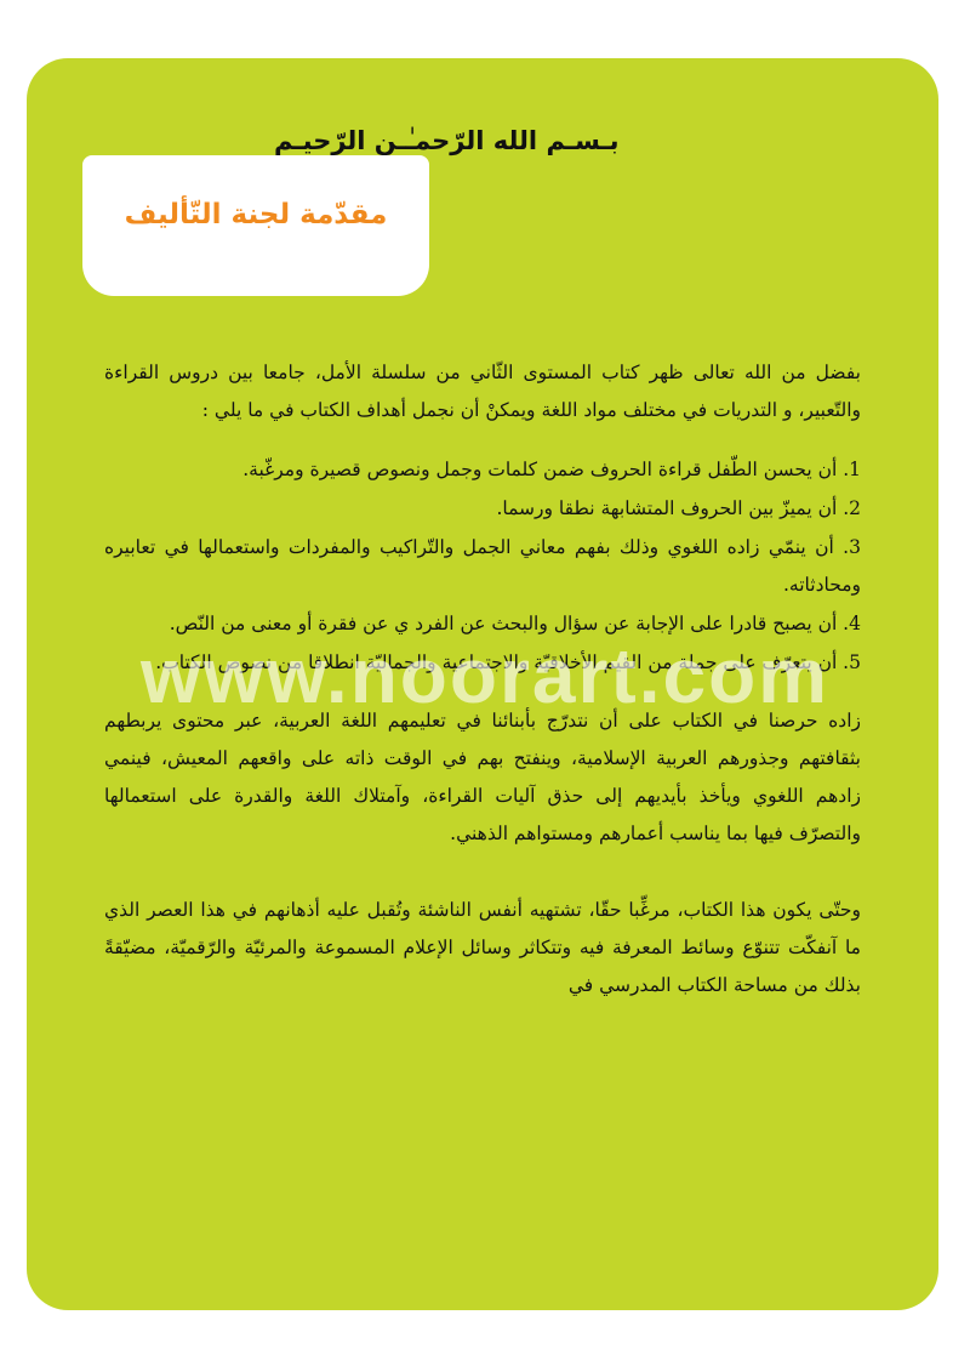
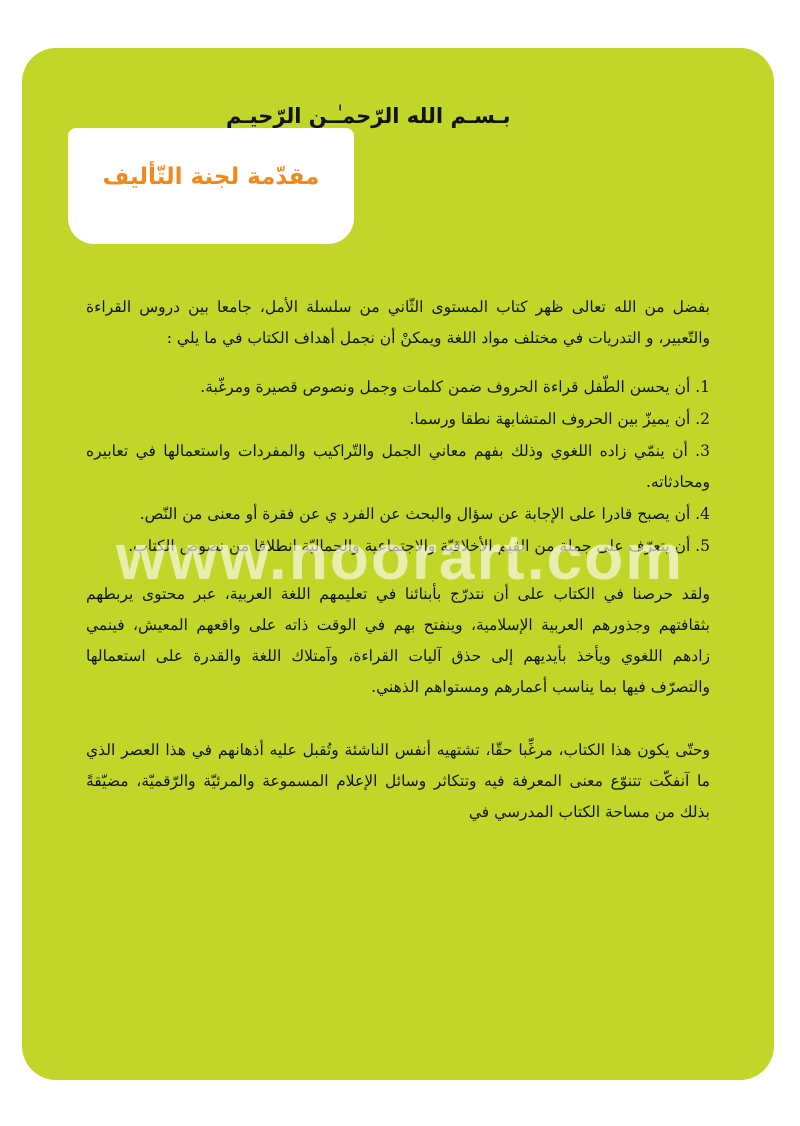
  بـسـم الله الرّحمـٰـن الرّحيـم
  مقدّمة لجنة التّأليف
  بفضل من الله تعالى ظهر كتاب المستوى الثّاني من سلسلة الأمل، جامعا بين دروس القراءة والتّعبير، و التدريات في مختلف مواد اللغة ويمكنْ أن نجمل أهداف الكتاب في ما يلي :
  1. أن يحسن الطّفل قراءة الحروف ضمن كلمات وجمل ونصوص قصيرة ومرغّبة.
  2. أن يميزّ بين الحروف المتشابهة نطقا ورسما.
  3. أن ينمّي زاده اللغوي وذلك بفهم معاني الجمل والتّراكيب والمفردات واستعمالها في تعابيره ومحادثاته.
  4. أن يصبح قادرا على الإجابة عن سؤال والبحث عن الفرد ي عن فقرة أو معنى من النّص.
  5. أن يتعرّف على جملة من القيم الأخلاقيّة والاجتماعية والجماليّة انطلاقا من نصوص الكتاب.
- زاده حرصنا في الكتاب على أن نتدرّج بأبنائنا في تعليمهم اللغة العربية، عبر محتوى يربطهم بثقافتهم وجذورهم العربية الإسلامية، وينفتح بهم في الوقت ذاته على واقعهم المعيش، فينمي زادهم اللغوي ويأخذ بأيديهم إلى حذق آليات القراءة، وآمتلاك اللغة والقدرة على استعمالها والتصرّف فيها بما يناسب أعمارهم ومستواهم الذهني.
+ ولقد حرصنا في الكتاب على أن نتدرّج بأبنائنا في تعليمهم اللغة العربية، عبر محتوى يربطهم بثقافتهم وجذورهم العربية الإسلامية، وينفتح بهم في الوقت ذاته على واقعهم المعيش، فينمي زادهم اللغوي ويأخذ بأيديهم إلى حذق آليات القراءة، وآمتلاك اللغة والقدرة على استعمالها والتصرّف فيها بما يناسب أعمارهم ومستواهم الذهني.
- وحتّى يكون هذا الكتاب، مرغِّبا حقّا، تشتهيه أنفس الناشئة وتُقبل عليه أذهانهم في هذا العصر الذي ما آنفكّت تتنوّع وسائط المعرفة فيه وتتكاثر وسائل الإعلام المسموعة والمرئيّة والرّقميّة، مضيّقةً بذلك من مساحة الكتاب المدرسي في
+ وحتّى يكون هذا الكتاب، مرغِّبا حقّا، تشتهيه أنفس الناشئة وتُقبل عليه أذهانهم في هذا العصر الذي ما آنفكّت تتنوّع معنى المعرفة فيه وتتكاثر وسائل الإعلام المسموعة والمرئيّة والرّقميّة، مضيّقةً بذلك من مساحة الكتاب المدرسي في
  www.noorart.com
